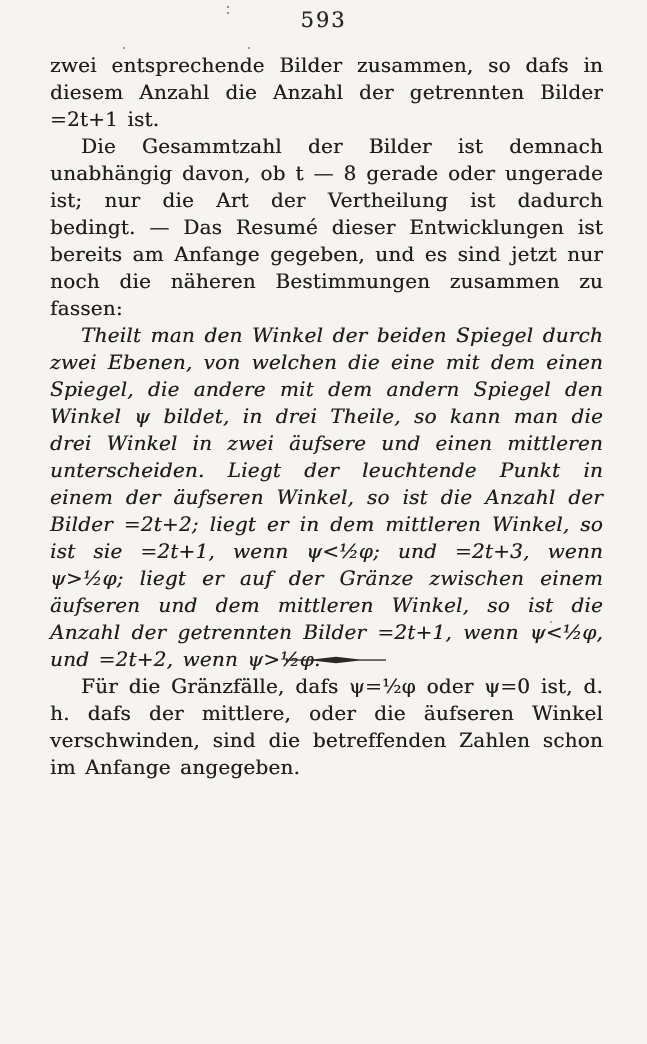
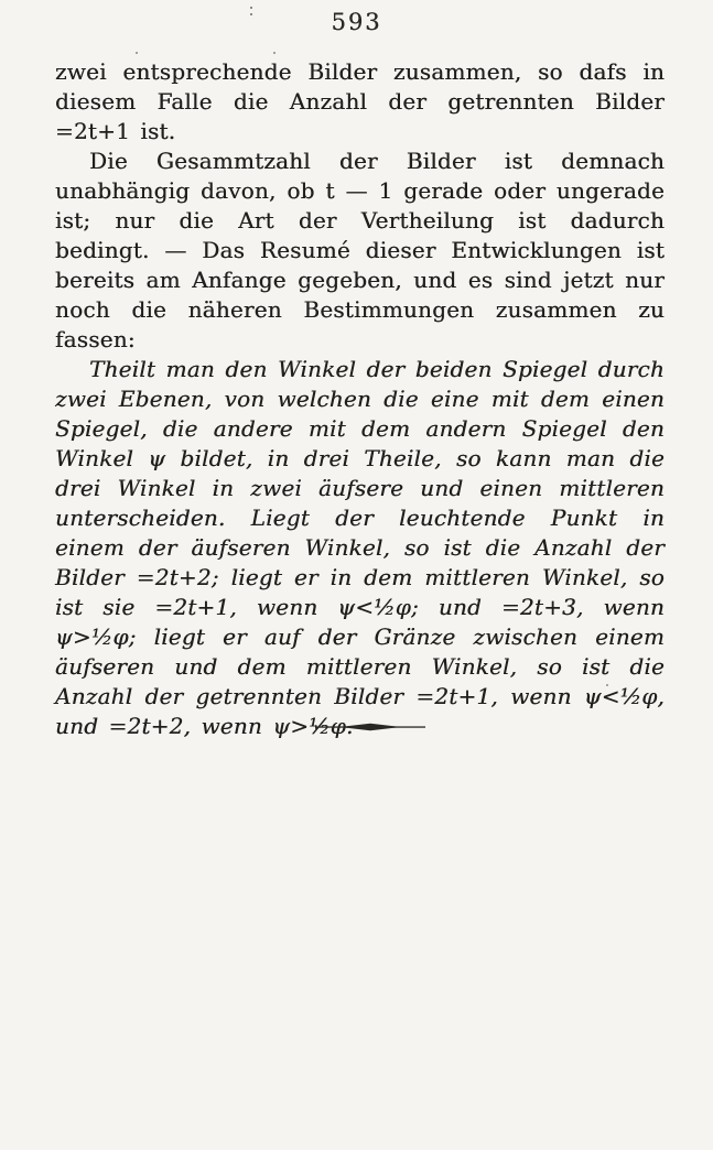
  593
- zwei entsprechende Bilder zusammen, so dafs in diesem Anzahl die Anzahl der getrennten Bilder =2t+1 ist.
+ zwei entsprechende Bilder zusammen, so dafs in diesem Falle die Anzahl der getrennten Bilder =2t+1 ist.
- Die Gesammtzahl der Bilder ist demnach unabhängig davon, ob t — 8 gerade oder ungerade ist; nur die Art der Vertheilung ist dadurch bedingt. — Das Resumé dieser Entwicklungen ist bereits am Anfange gegeben, und es sind jetzt nur noch die näheren Bestimmungen zusammen zu fassen:
+ Die Gesammtzahl der Bilder ist demnach unabhängig davon, ob t — 1 gerade oder ungerade ist; nur die Art der Vertheilung ist dadurch bedingt. — Das Resumé dieser Entwicklungen ist bereits am Anfange gegeben, und es sind jetzt nur noch die näheren Bestimmungen zusammen zu fassen:
  Theilt man den Winkel der beiden Spiegel durch zwei Ebenen, von welchen die eine mit dem einen Spiegel, die andere mit dem andern Spiegel den Winkel ψ bildet, in drei Theile, so kann man die drei Winkel in zwei äufsere und einen mittleren unterscheiden. Liegt der leuchtende Punkt in einem der äufseren Winkel, so ist die Anzahl der Bilder =2t+2; liegt er in dem mittleren Winkel, so ist sie =2t+1, wenn ψ<½φ; und =2t+3, wenn ψ>½φ; liegt er auf der Gränze zwischen einem äufseren und dem mittleren Winkel, so ist die Anzahl der getrennten Bilder =2t+1, wenn ψ<½φ, und =2t+2, wenn ψ>½φ
- Für die Gränzfälle, dafs ψ=½φ oder ψ=0 ist, d. h. dafs der mittlere, oder die äufseren Winkel verschwinden, sind die betreffenden Zahlen schon im Anfange angegeben.
